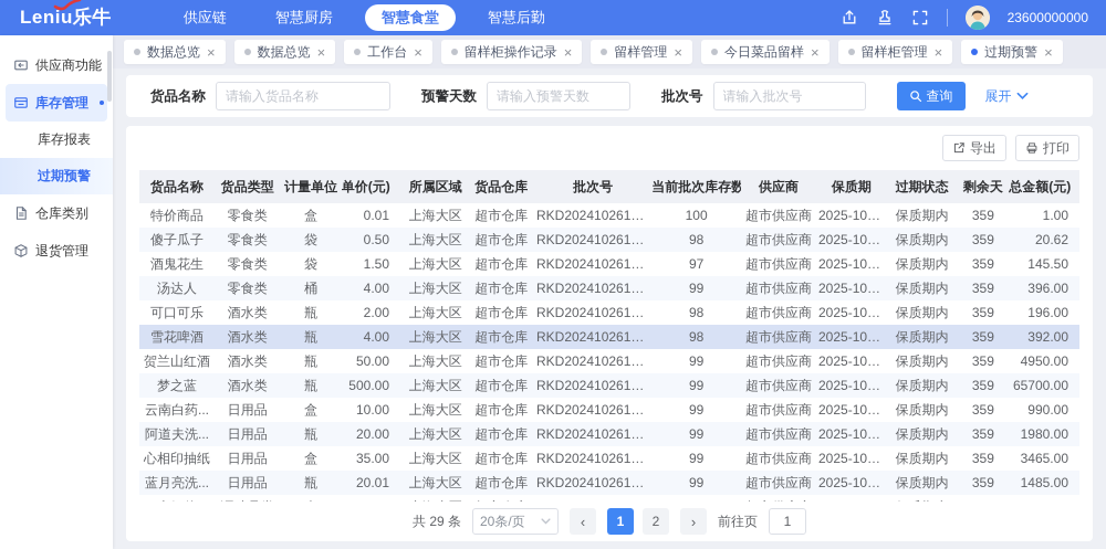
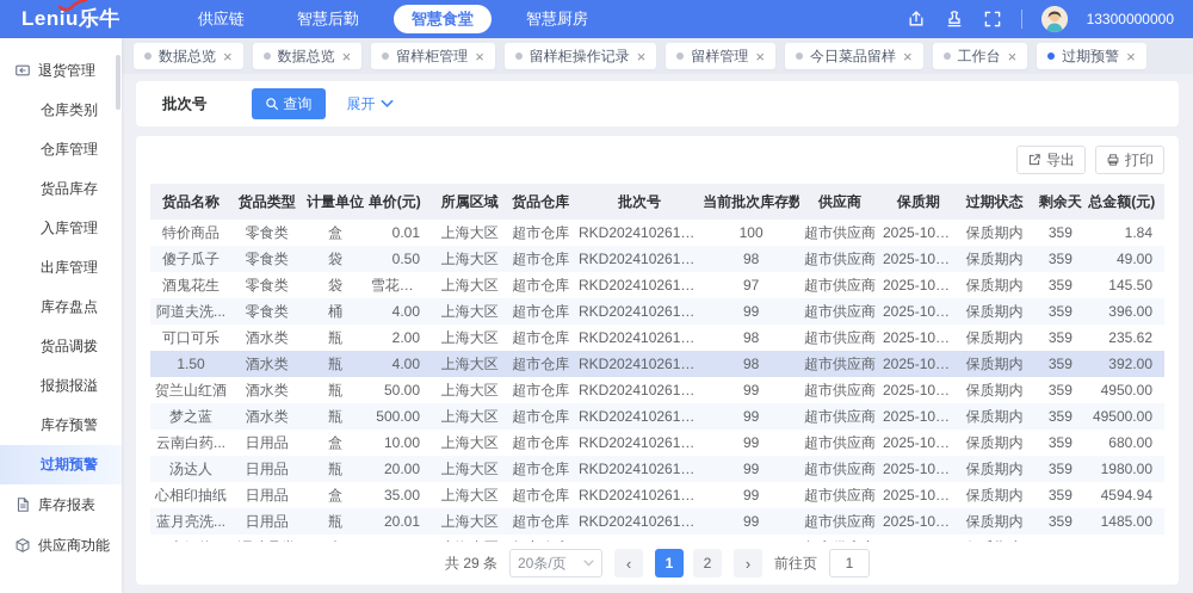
  Leniu乐牛
  供应链
- 智慧厨房
+ 智慧后勤
  智慧食堂
- 智慧后勤
+ 智慧厨房
- 23600000000
+ 13300000000
- 供应商功能
+ 退货管理
- 库存管理
- 库存报表
+ 仓库类别
+ 仓库管理
+ 货品库存
+ 入库管理
+ 出库管理
+ 库存盘点
+ 货品调拨
+ 报损报溢
+ 库存预警
  过期预警
- 仓库类别
+ 库存报表
- 退货管理
+ 供应商功能
  数据总览
  ×
  数据总览
  ×
- 工作台
+ 留样柜管理
  ×
  留样柜操作记录
  ×
  留样管理
  ×
  今日菜品留样
  ×
- 留样柜管理
+ 工作台
  ×
  过期预警
  ×
- 货品名称
- 请输入货品名称
- 预警天数
- 请输入预警天数
  批次号
- 请输入批次号
  查询
  展开
  导出
  打印
  货品名称	货品类型	计量单位	单价(元)	所属区域	货品仓库	批次号	当前批次库存数	供应商	保质期	过期状态	剩余天	总金额(元)
- 特价商品	零食类	盒	0.01	上海大区	超市仓库	RKD202410261660	100	超市供应商	2025-10-26	保质期内	359	1.00
+ 特价商品	零食类	盒	0.01	上海大区	超市仓库	RKD202410261660	100	超市供应商	2025-10-26	保质期内	359	1.84
- 傻子瓜子	零食类	袋	0.50	上海大区	超市仓库	RKD202410261660	98	超市供应商	2025-10-26	保质期内	359	20.62
+ 傻子瓜子	零食类	袋	0.50	上海大区	超市仓库	RKD202410261660	98	超市供应商	2025-10-26	保质期内	359	49.00
- 酒鬼花生	零食类	袋	1.50	上海大区	超市仓库	RKD202410261660	97	超市供应商	2025-10-26	保质期内	359	145.50
+ 酒鬼花生	零食类	袋	雪花啤酒	上海大区	超市仓库	RKD202410261660	97	超市供应商	2025-10-26	保质期内	359	145.50
- 汤达人	零食类	桶	4.00	上海大区	超市仓库	RKD202410261660	99	超市供应商	2025-10-26	保质期内	359	396.00
+ 阿道夫洗...	零食类	桶	4.00	上海大区	超市仓库	RKD202410261660	99	超市供应商	2025-10-26	保质期内	359	396.00
- 可口可乐	酒水类	瓶	2.00	上海大区	超市仓库	RKD202410261660	98	超市供应商	2025-10-26	保质期内	359	196.00
+ 可口可乐	酒水类	瓶	2.00	上海大区	超市仓库	RKD202410261660	98	超市供应商	2025-10-26	保质期内	359	235.62
- 雪花啤酒	酒水类	瓶	4.00	上海大区	超市仓库	RKD202410261660	98	超市供应商	2025-10-26	保质期内	359	392.00
+ 1.50	酒水类	瓶	4.00	上海大区	超市仓库	RKD202410261660	98	超市供应商	2025-10-26	保质期内	359	392.00
  贺兰山红酒	酒水类	瓶	50.00	上海大区	超市仓库	RKD202410261660	99	超市供应商	2025-10-26	保质期内	359	4950.00
- 梦之蓝	酒水类	瓶	500.00	上海大区	超市仓库	RKD202410261660	99	超市供应商	2025-10-26	保质期内	359	65700.00
+ 梦之蓝	酒水类	瓶	500.00	上海大区	超市仓库	RKD202410261660	99	超市供应商	2025-10-26	保质期内	359	49500.00
- 云南白药...	日用品	盒	10.00	上海大区	超市仓库	RKD202410261660	99	超市供应商	2025-10-26	保质期内	359	990.00
+ 云南白药...	日用品	盒	10.00	上海大区	超市仓库	RKD202410261660	99	超市供应商	2025-10-26	保质期内	359	680.00
- 阿道夫洗...	日用品	瓶	20.00	上海大区	超市仓库	RKD202410261660	99	超市供应商	2025-10-26	保质期内	359	1980.00
+ 汤达人	日用品	瓶	20.00	上海大区	超市仓库	RKD202410261660	99	超市供应商	2025-10-26	保质期内	359	1980.00
- 心相印抽纸	日用品	盒	35.00	上海大区	超市仓库	RKD202410261660	99	超市供应商	2025-10-26	保质期内	359	3465.00
+ 心相印抽纸	日用品	盒	35.00	上海大区	超市仓库	RKD202410261660	99	超市供应商	2025-10-26	保质期内	359	4594.94
  蓝月亮洗...	日用品	瓶	20.01	上海大区	超市仓库	RKD202410261660	99	超市供应商	2025-10-26	保质期内	359	1485.00
  共 29 条
  20条/页
  ‹
  1
  2
  ›
  前往页
  1
